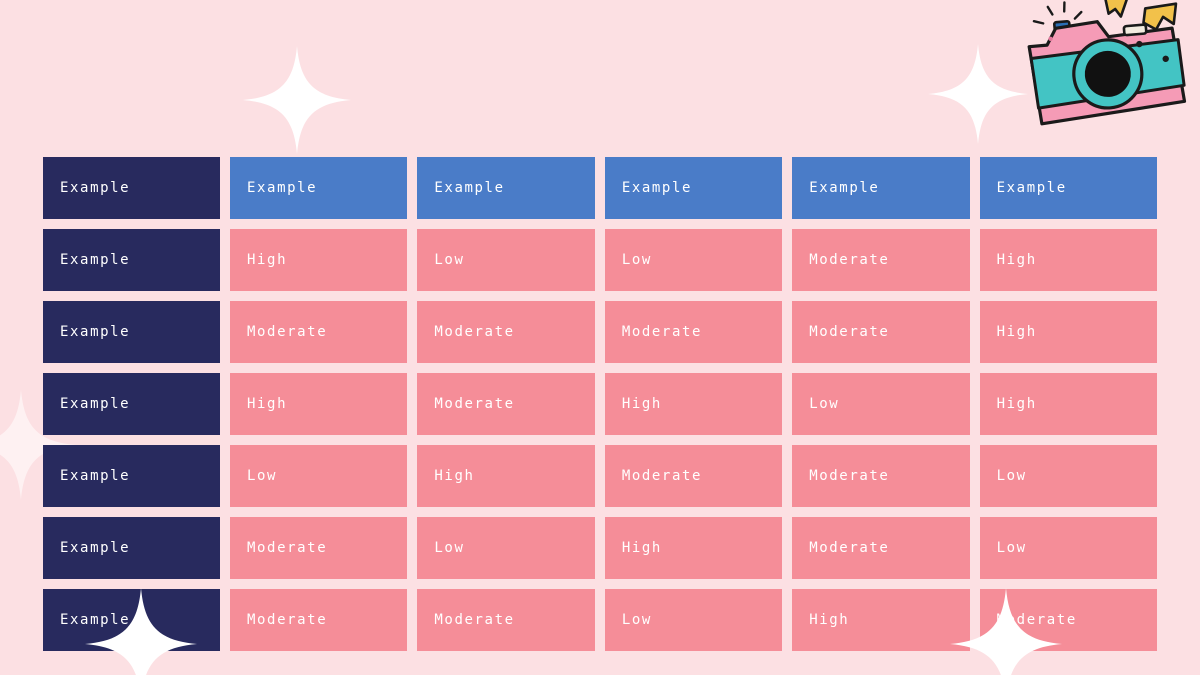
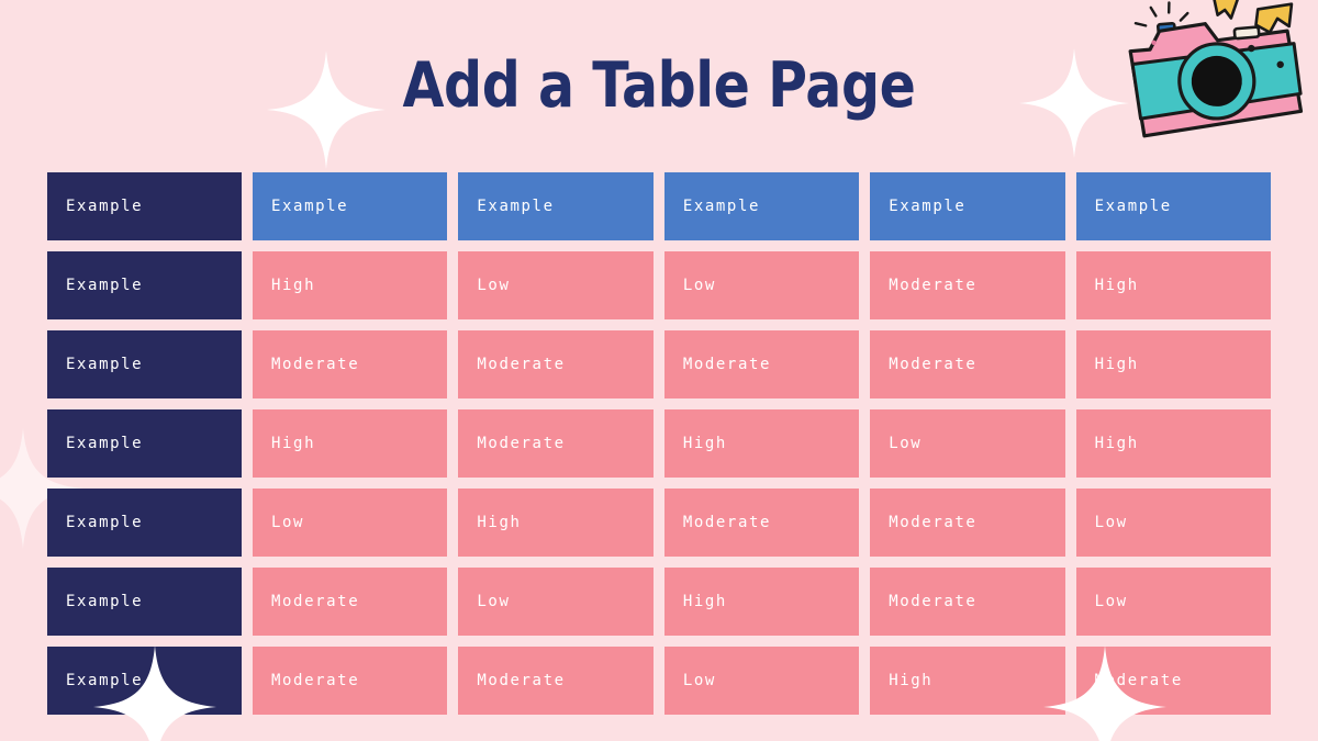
+ Add a Table Page
  Example
  Example
  Example
  Example
  Example
  Example
  Example
  High
  Low
  Low
  Moderate
  High
  Example
  Moderate
  Moderate
  Moderate
  Moderate
  High
  Example
  High
  Moderate
  High
  Low
  High
  Example
  Low
  High
  Moderate
  Moderate
  Low
  Example
  Moderate
  Low
  High
  Moderate
  Low
  Example
  Moderate
  Moderate
  Low
  High
  derate
